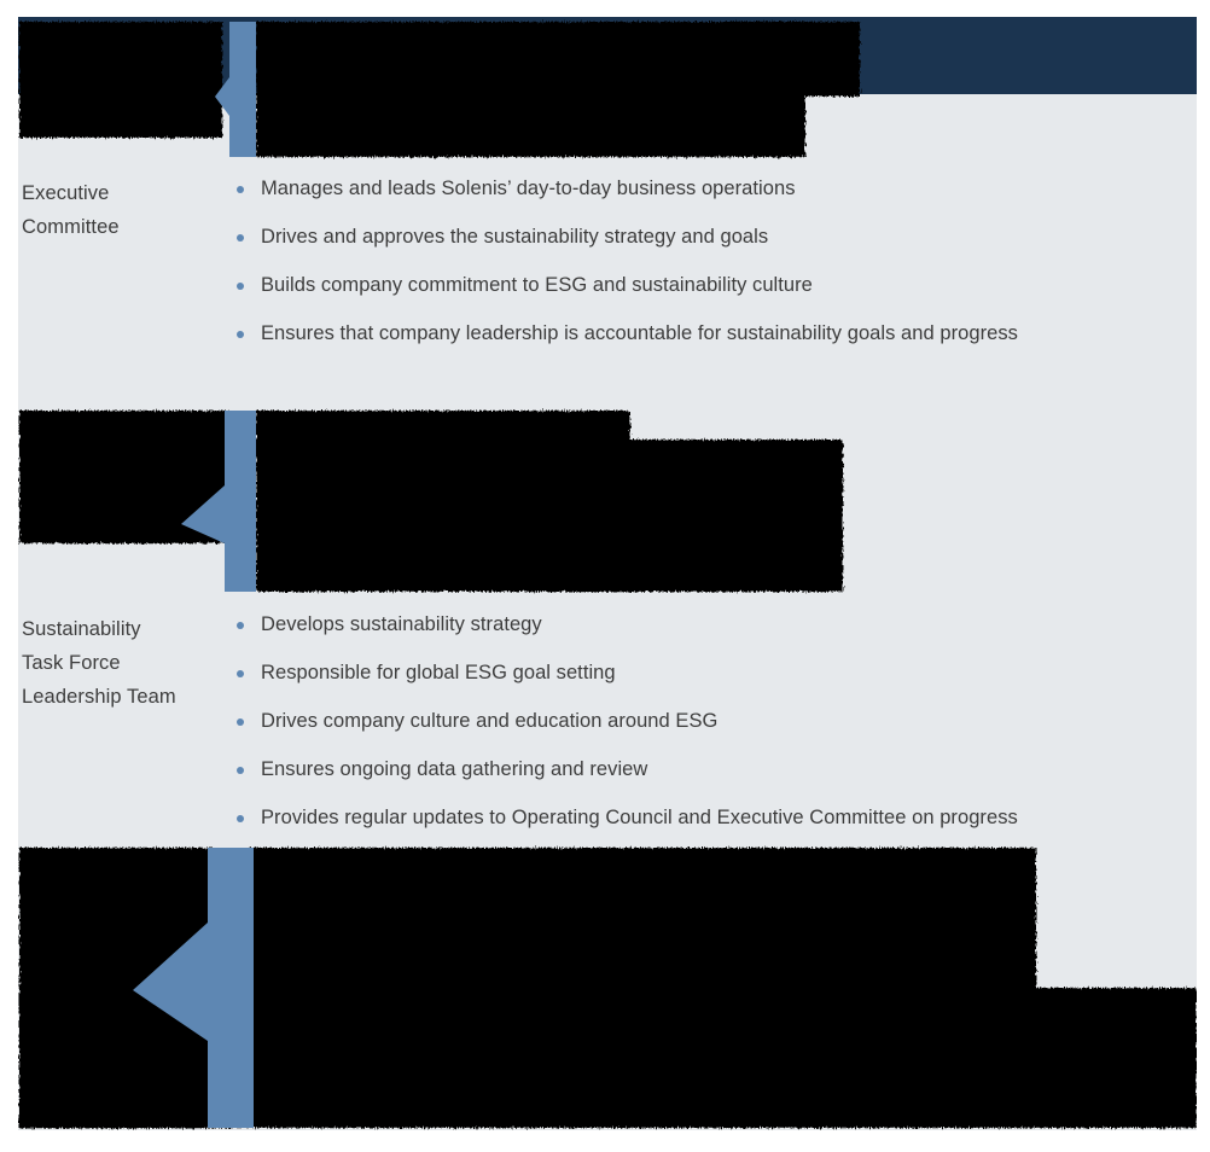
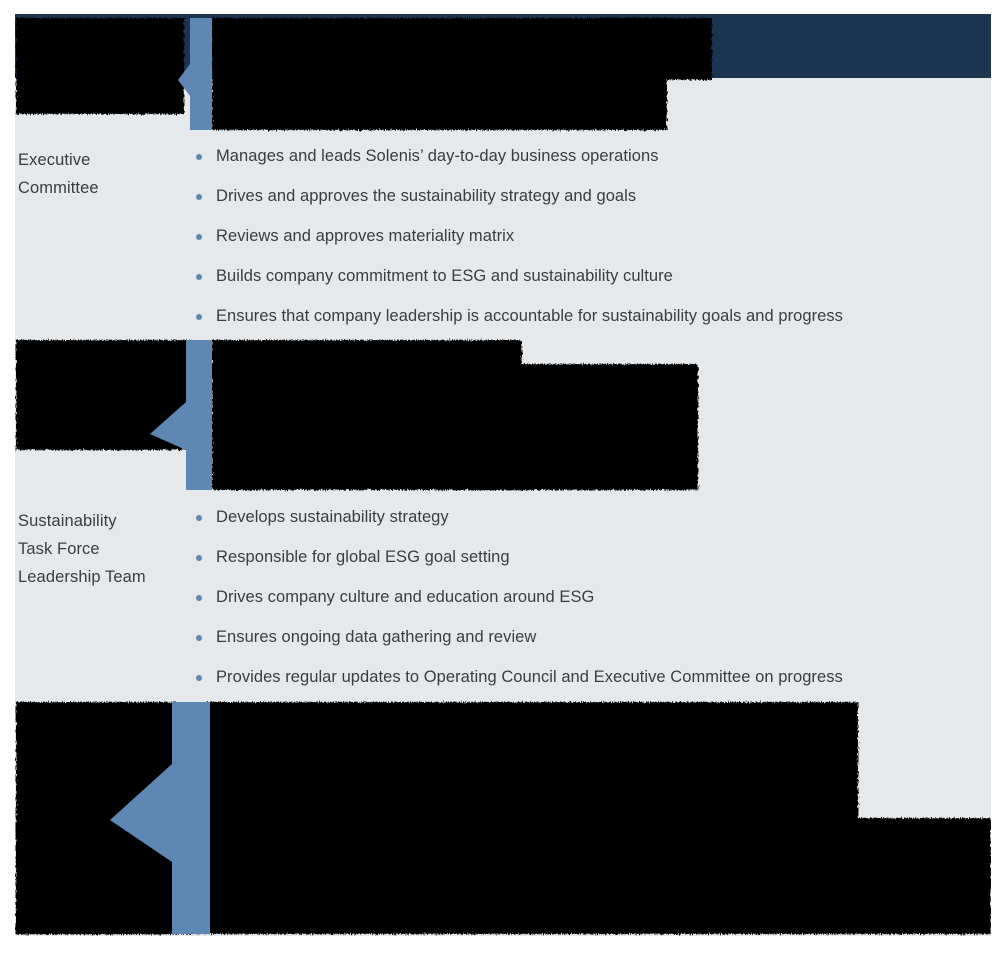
  Executive
  Committee
  Manages and leads Solenis’ day-to-day business operations
  Drives and approves the sustainability strategy and goals
+ Reviews and approves materiality matrix
  Builds company commitment to ESG and sustainability culture
  Ensures that company leadership is accountable for sustainability goals and progress
  Sustainability
  Task Force
  Leadership Team
  Develops sustainability strategy
  Responsible for global ESG goal setting
  Drives company culture and education around ESG
  Ensures ongoing data gathering and review
  Provides regular updates to Operating Council and Executive Committee on progress
